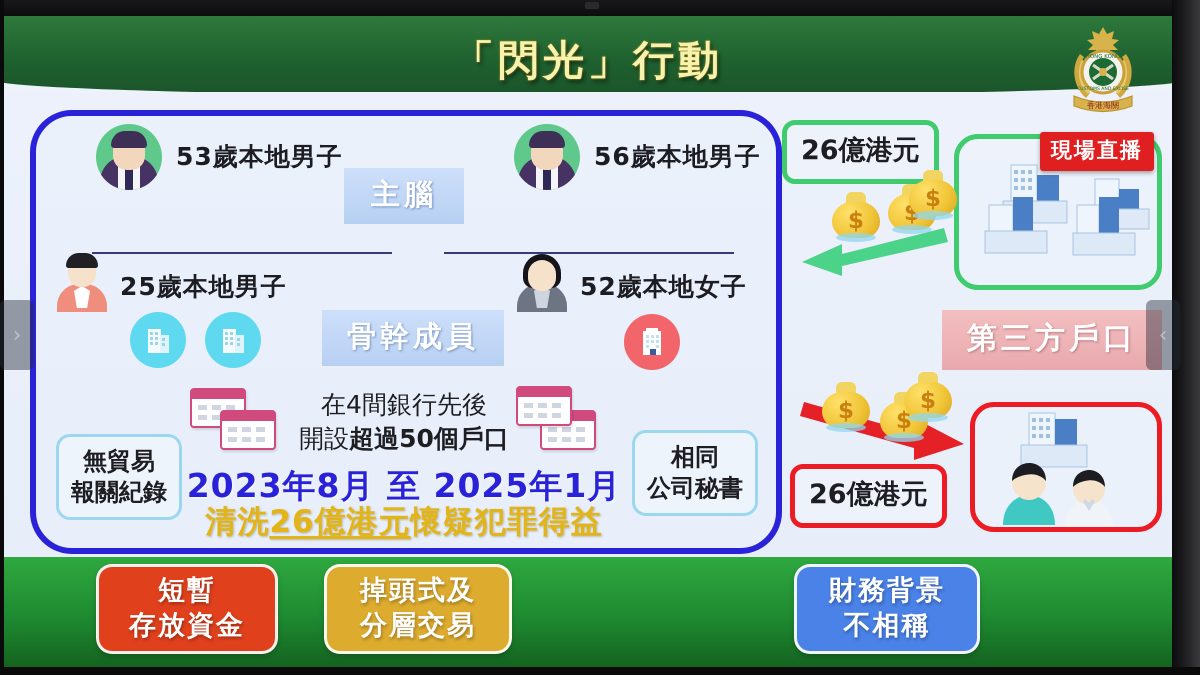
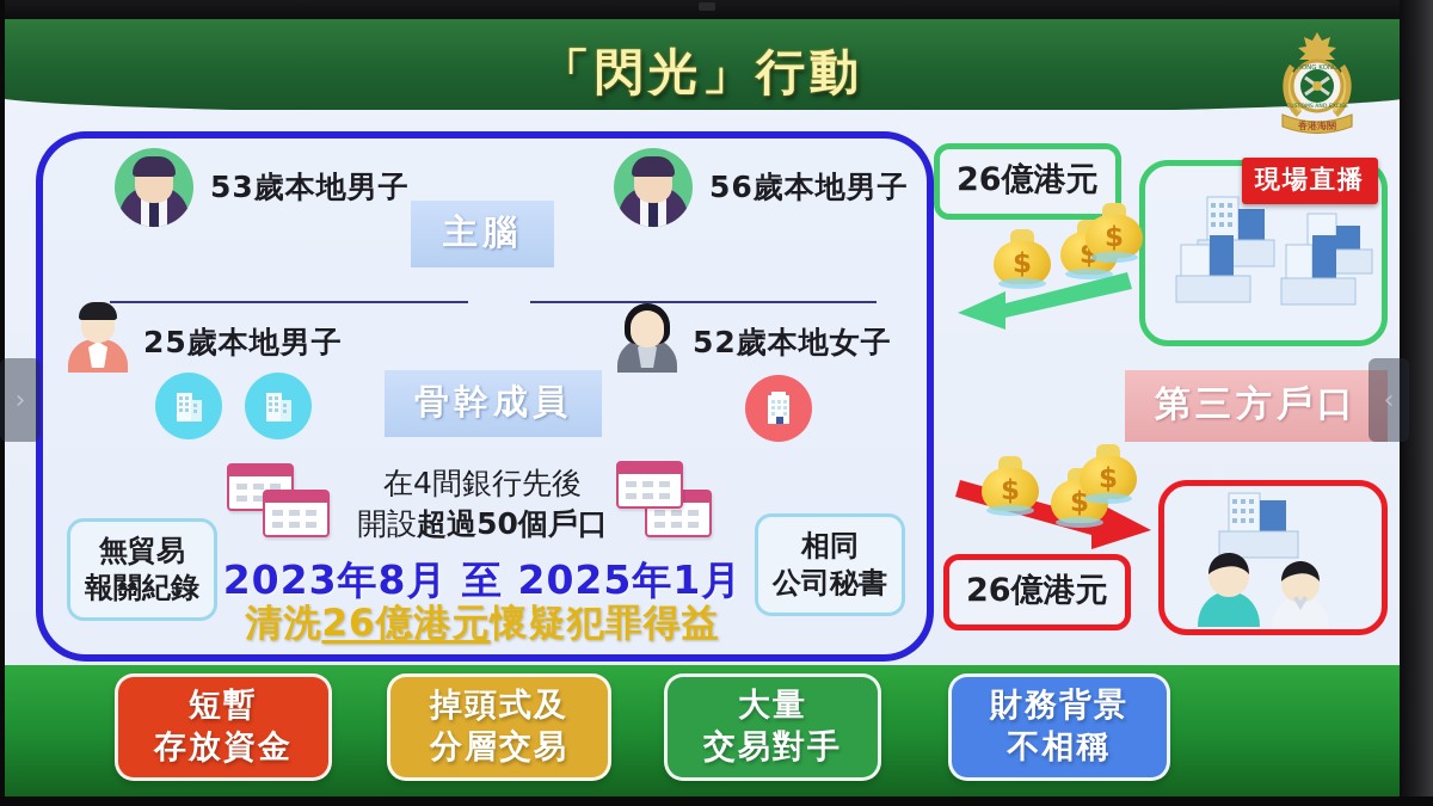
  「閃光」行動
  香港海關
  53歲本地男子
  56歲本地男子
  主腦
  25歲本地男子
  52歲本地女子
  骨幹成員
  在4間銀行先後
  開設超過50個戶口
  2023年8月 至 2025年1月
  清洗26億港元懷疑犯罪得益
  無貿易
  報關紀錄
  相同
  公司秘書
  26億港元
  $
  $
  $
  第三方戶口
  $
  $
  $
  26億港元
  短暫
  存放資金
  掉頭式及
  分層交易
+ 大量
+ 交易對手
  財務背景
  不相稱
  現場直播
  ›
  ‹
